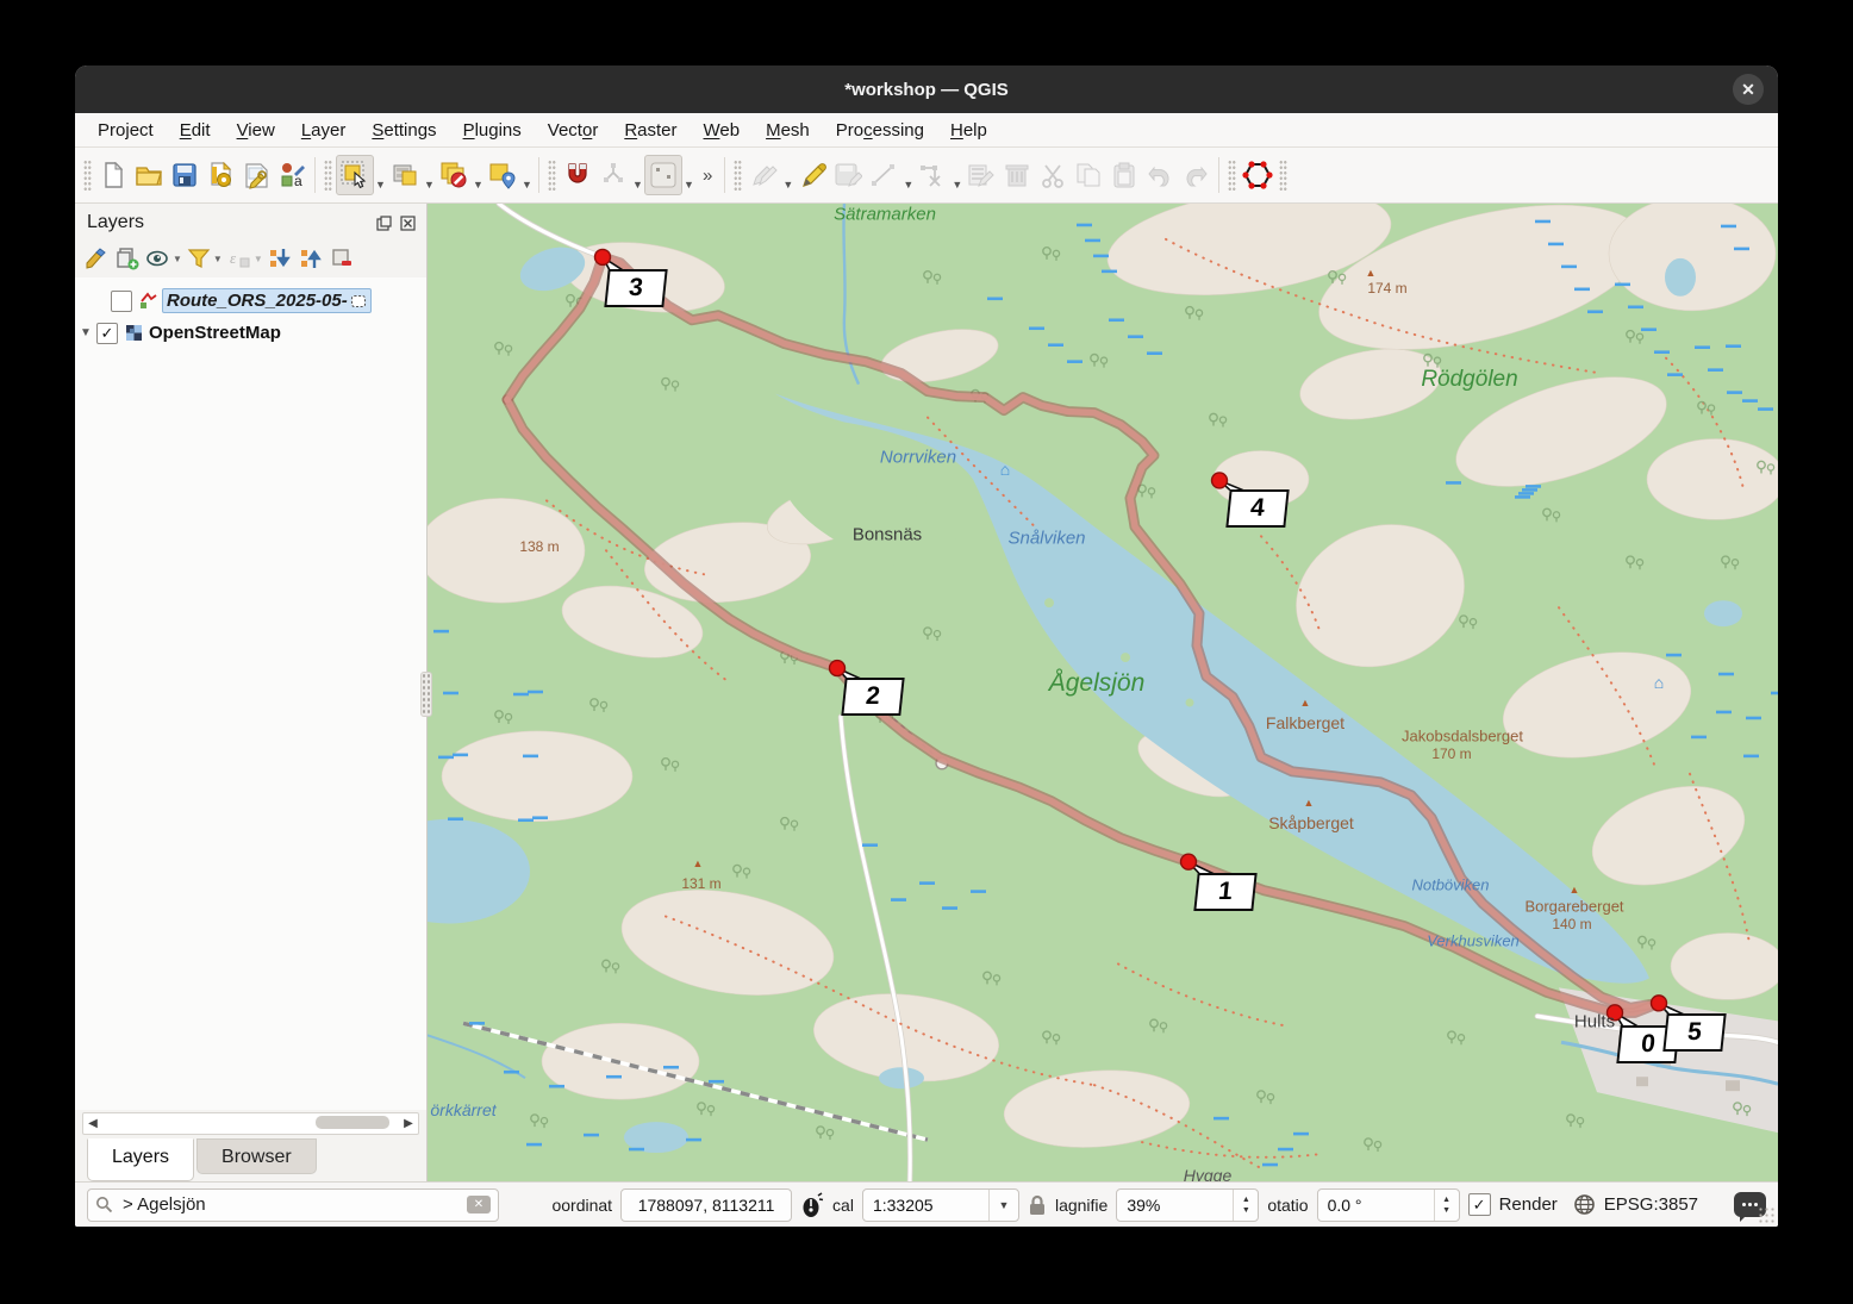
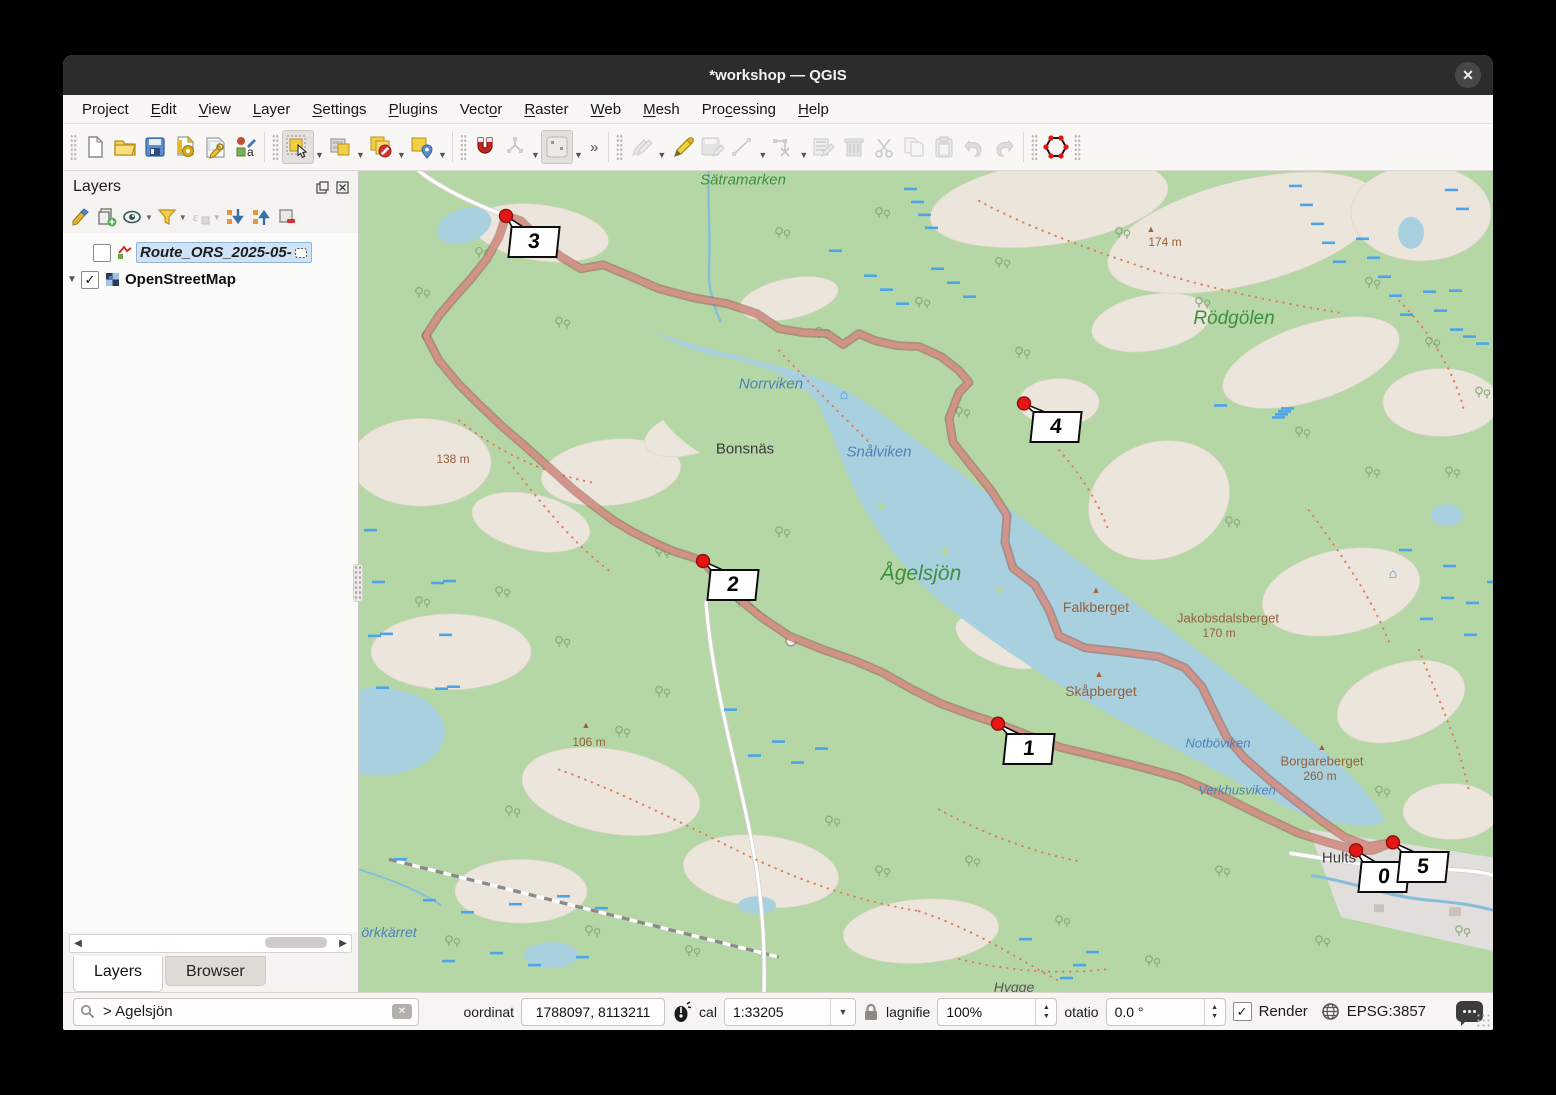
  *workshop — QGIS
  ✕
  Project
  Edit
  View
  Layer
  Settings
  Plugins
  Vector
  Raster
  Web
  Mesh
  Processing
  Help
  a
  ▼
  ▼
  ▼
  ▼
  ▼
  ▼
  »
  ▼
  ▼
  ▼
  Layers
  ▼
  ▼
  ε
  ▼
  Route_ORS_2025-05-
  ▼
  ✓
  OpenStreetMap
  ◀
  ▶
  Layers
  Browser
  Sätramarken
  ▲
  174 m
  Rödgölen
  Norrviken
  Bonsnäs
  Snålviken
  138 m
  ⌂
  ⌂
  Ågelsjön
  ▲
  Falkberget
  Jakobsdalsberget
  170 m
  ▲
  Skåpberget
  ▲
- 131 m
+ 106 m
  Notböviken
  ▲
  Borgareberget
- 140 m
+ 260 m
  Verkhusviken
  Hults
  Hygge
  örkkärret
  > Agelsjön
  ✕
  oordinat
  1788097, 8113211
  cal
  1:33205
  ▼
  lagnifie
- 39%
+ 100%
  otatio
  0.0 °
  ✓
  Render
  EPSG:3857
